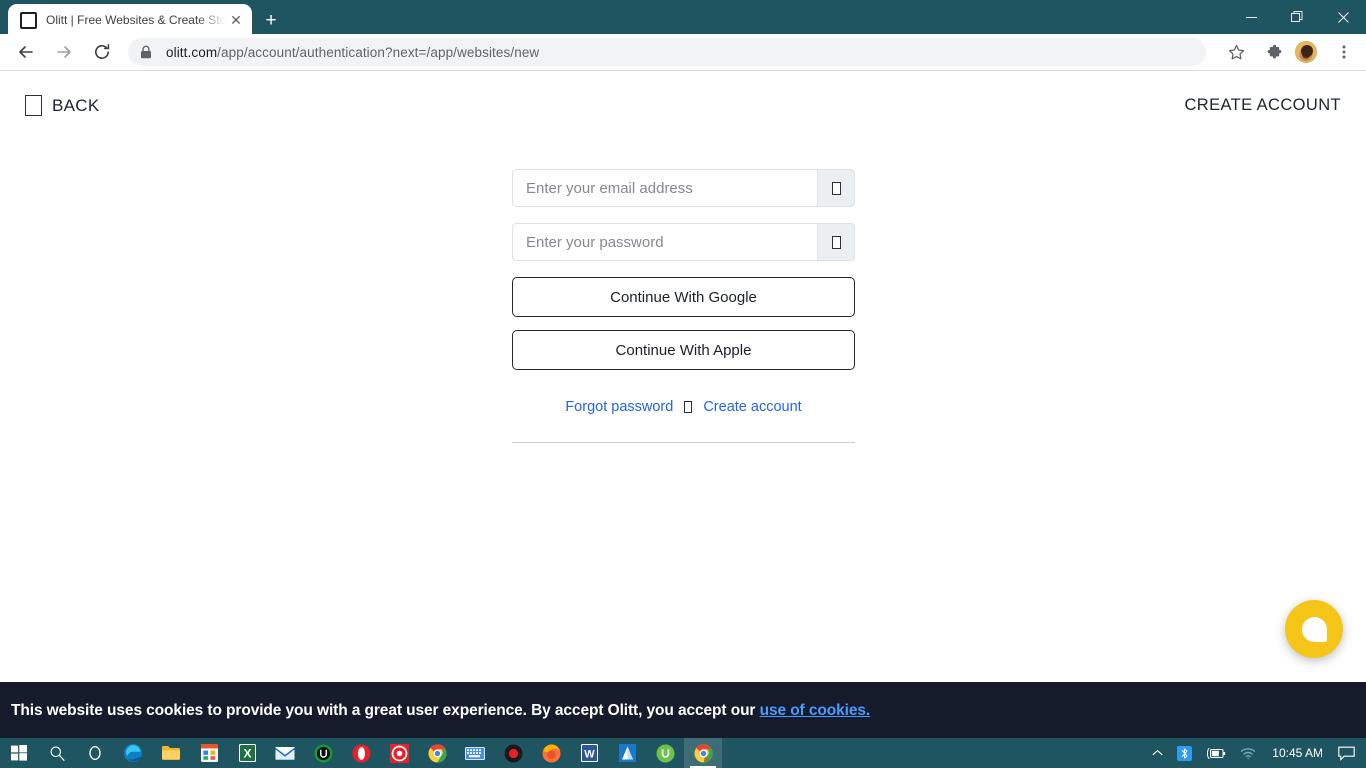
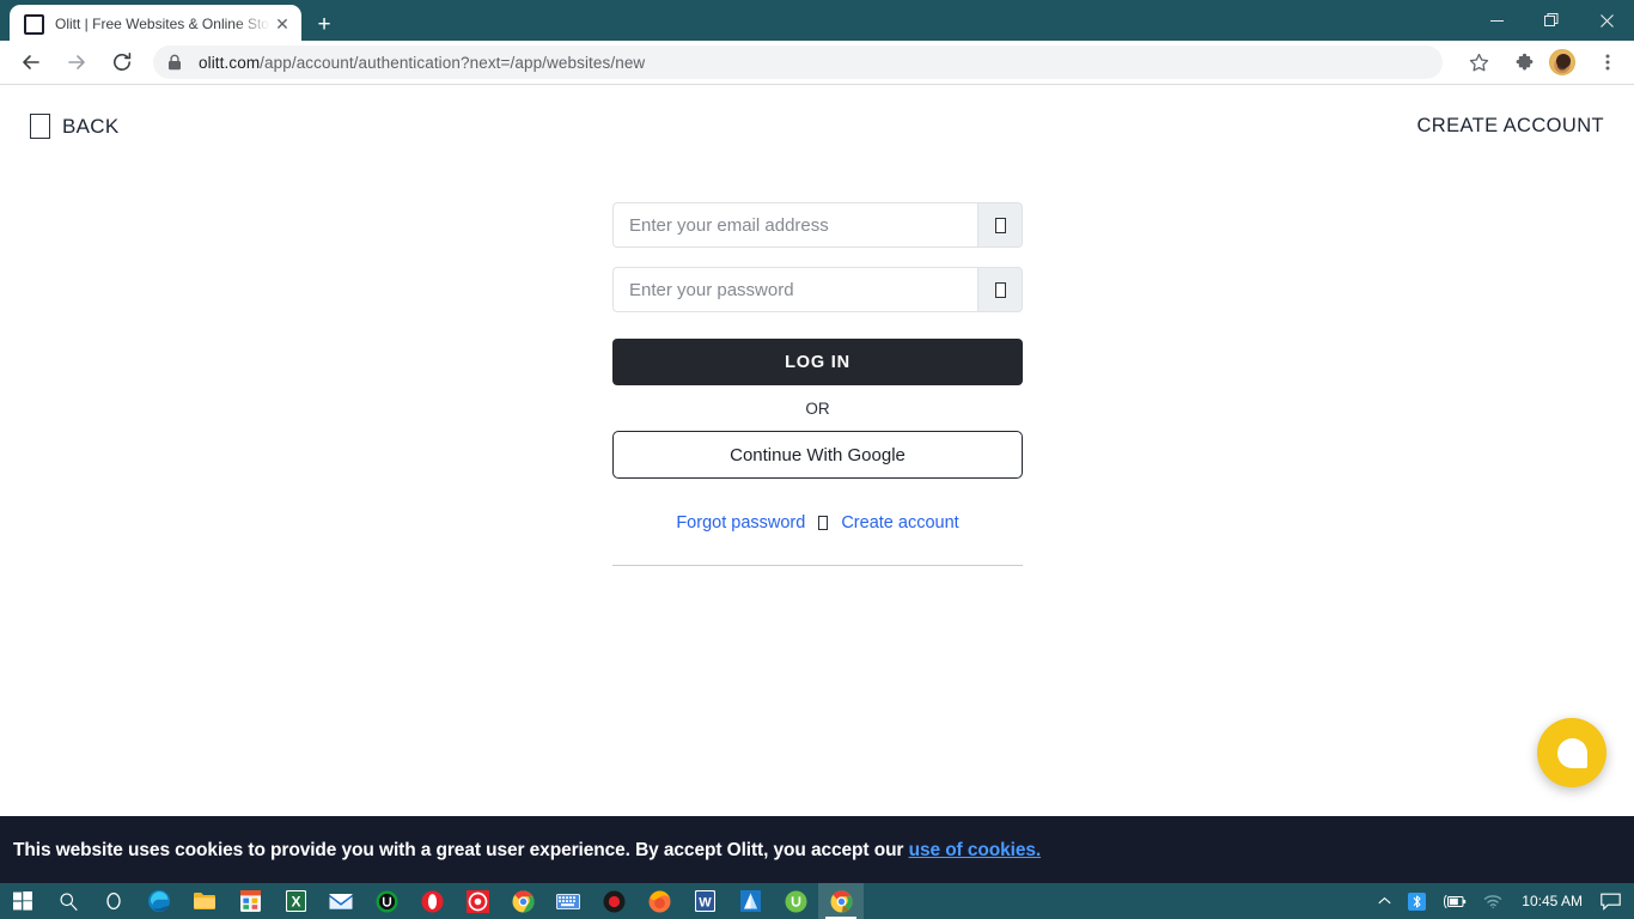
- Olitt | Free Websites & Create Sto
+ Olitt | Free Websites & Online Sto
  ✕
  +
  olitt.com/app/account/authentication?next=/app/websites/new
  BACK
  CREATE ACCOUNT
  Enter your email address
  Enter your password
+ LOG IN
+ OR
  Continue With Google
- Continue With Apple
  Forgot password
  Create account
  This website uses cookies to provide you with a great user experience. By accept Olitt, you accept our use of cookies.
  X
  W
  10:45 AM
